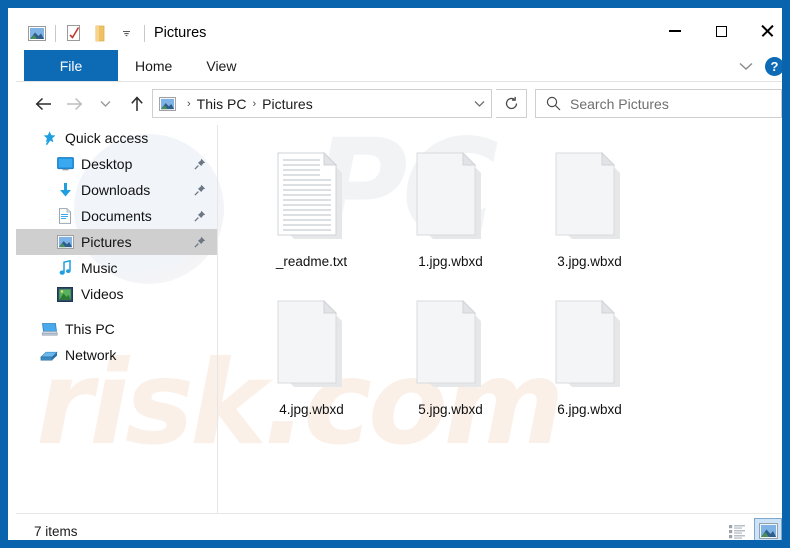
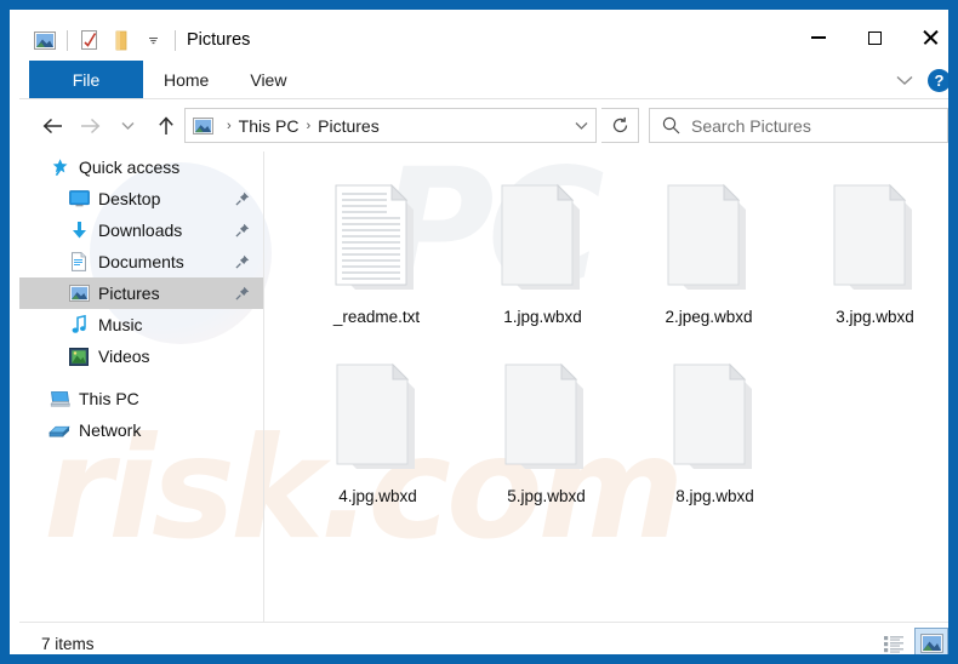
  risk.com
  Pictures
  File
  Home
  View
  ?
  ›
  This PC
  ›
  Pictures
  Search Pictures
  Quick access
  Desktop
  Downloads
  Documents
  Pictures
  Music
  Videos
  This PC
  Network
  _readme.txt
  1.jpg.wbxd
+ 2.jpeg.wbxd
  3.jpg.wbxd
  4.jpg.wbxd
  5.jpg.wbxd
- 6.jpg.wbxd
+ 8.jpg.wbxd
  7 items
